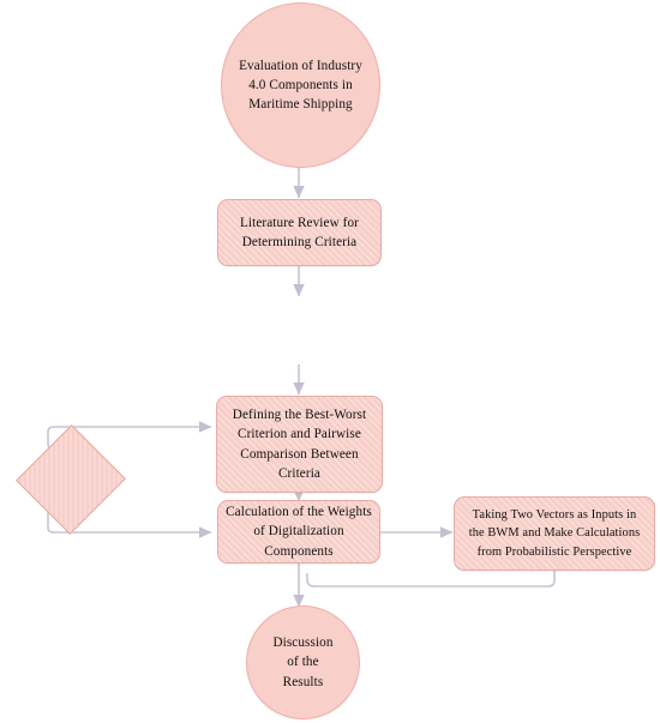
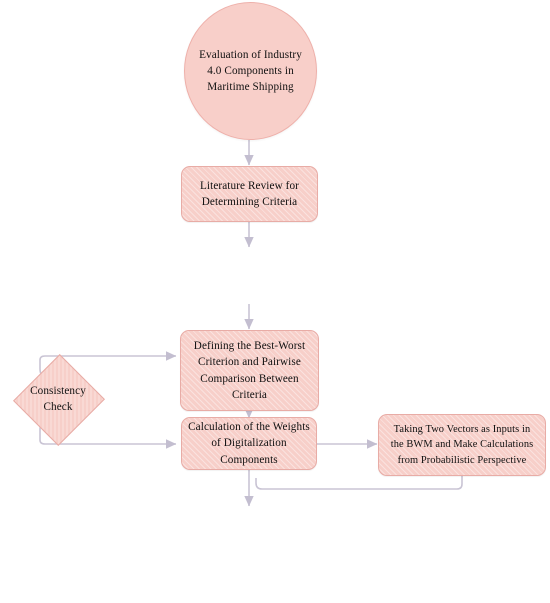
  Evaluation of Industry
  4.0 Components in
  Maritime Shipping
  Literature Review for
  Determining Criteria
  Defining the Best-Worst
  Criterion and Pairwise
  Comparison Between
  Criteria
+ Consistency
+ Check
  Calculation of the Weights
  of Digitalization
  Components
  Taking Two Vectors as Inputs in
  the BWM and Make Calculations
  from Probabilistic Perspective
- Discussion
- of the
- Results
